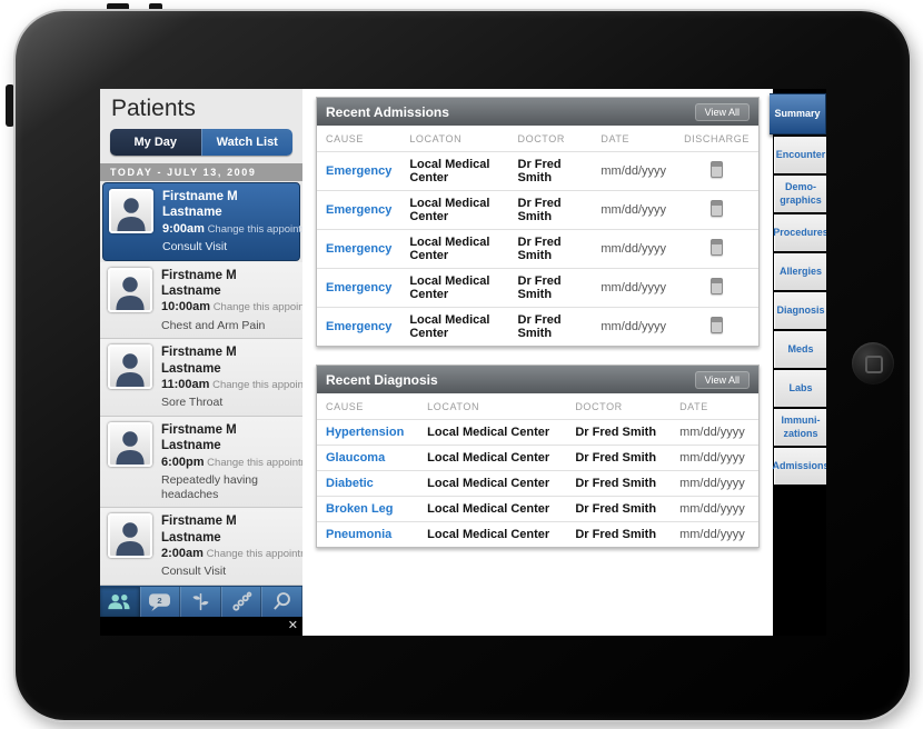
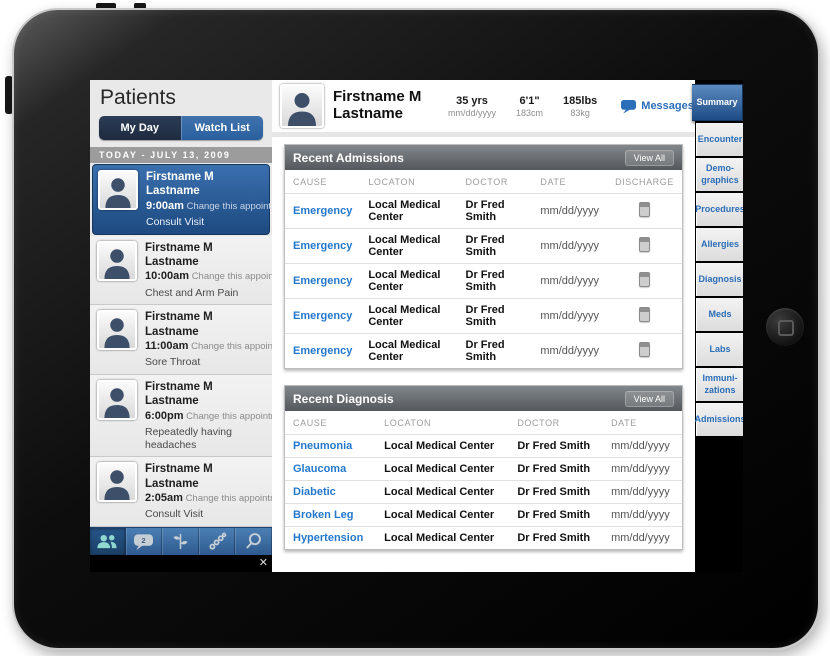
  Patients
  My Day
  Watch List
  TODAY - JULY 13, 2009
  Firstname M Lastname
  9:00am Change this appoint
  Consult Visit
  Firstname M Lastname
  10:00am Change this appoin
  Chest and Arm Pain
  Firstname M Lastname
  11:00am Change this appoin
  Sore Throat
  Firstname M Lastname
  6:00pm Change this appoint
  Repeatedly having headaches
  Firstname M Lastname
- 2:00am Change this appoint
+ 2:05am Change this appoint
  Consult Visit
  2
  ✕
+ Firstname M
+ Lastname
+ 35 yrs
+ mm/dd/yyyy
+ 6'1"
+ 183cm
+ 185lbs
+ 83kg
+ Messages
  Recent Admissions
  View All
  CAUSE	LOCATON	DOCTOR	DATE	DISCHARGE
  Emergency	Local Medical Center	Dr Fred Smith	mm/dd/yyyy
  Emergency	Local Medical Center	Dr Fred Smith	mm/dd/yyyy
  Emergency	Local Medical Center	Dr Fred Smith	mm/dd/yyyy
  Emergency	Local Medical Center	Dr Fred Smith	mm/dd/yyyy
  Emergency	Local Medical Center	Dr Fred Smith	mm/dd/yyyy
  Recent Diagnosis
  View All
  CAUSE	LOCATON	DOCTOR	DATE
- Hypertension	Local Medical Center	Dr Fred Smith	mm/dd/yyyy
+ Pneumonia	Local Medical Center	Dr Fred Smith	mm/dd/yyyy
  Glaucoma	Local Medical Center	Dr Fred Smith	mm/dd/yyyy
  Diabetic	Local Medical Center	Dr Fred Smith	mm/dd/yyyy
  Broken Leg	Local Medical Center	Dr Fred Smith	mm/dd/yyyy
- Pneumonia	Local Medical Center	Dr Fred Smith	mm/dd/yyyy
+ Hypertension	Local Medical Center	Dr Fred Smith	mm/dd/yyyy
  Summary
  Encounter
  Demo-
  graphics
  Procedures
  Allergies
  Diagnosis
  Meds
  Labs
  Immuni-
  zations
  Admission
